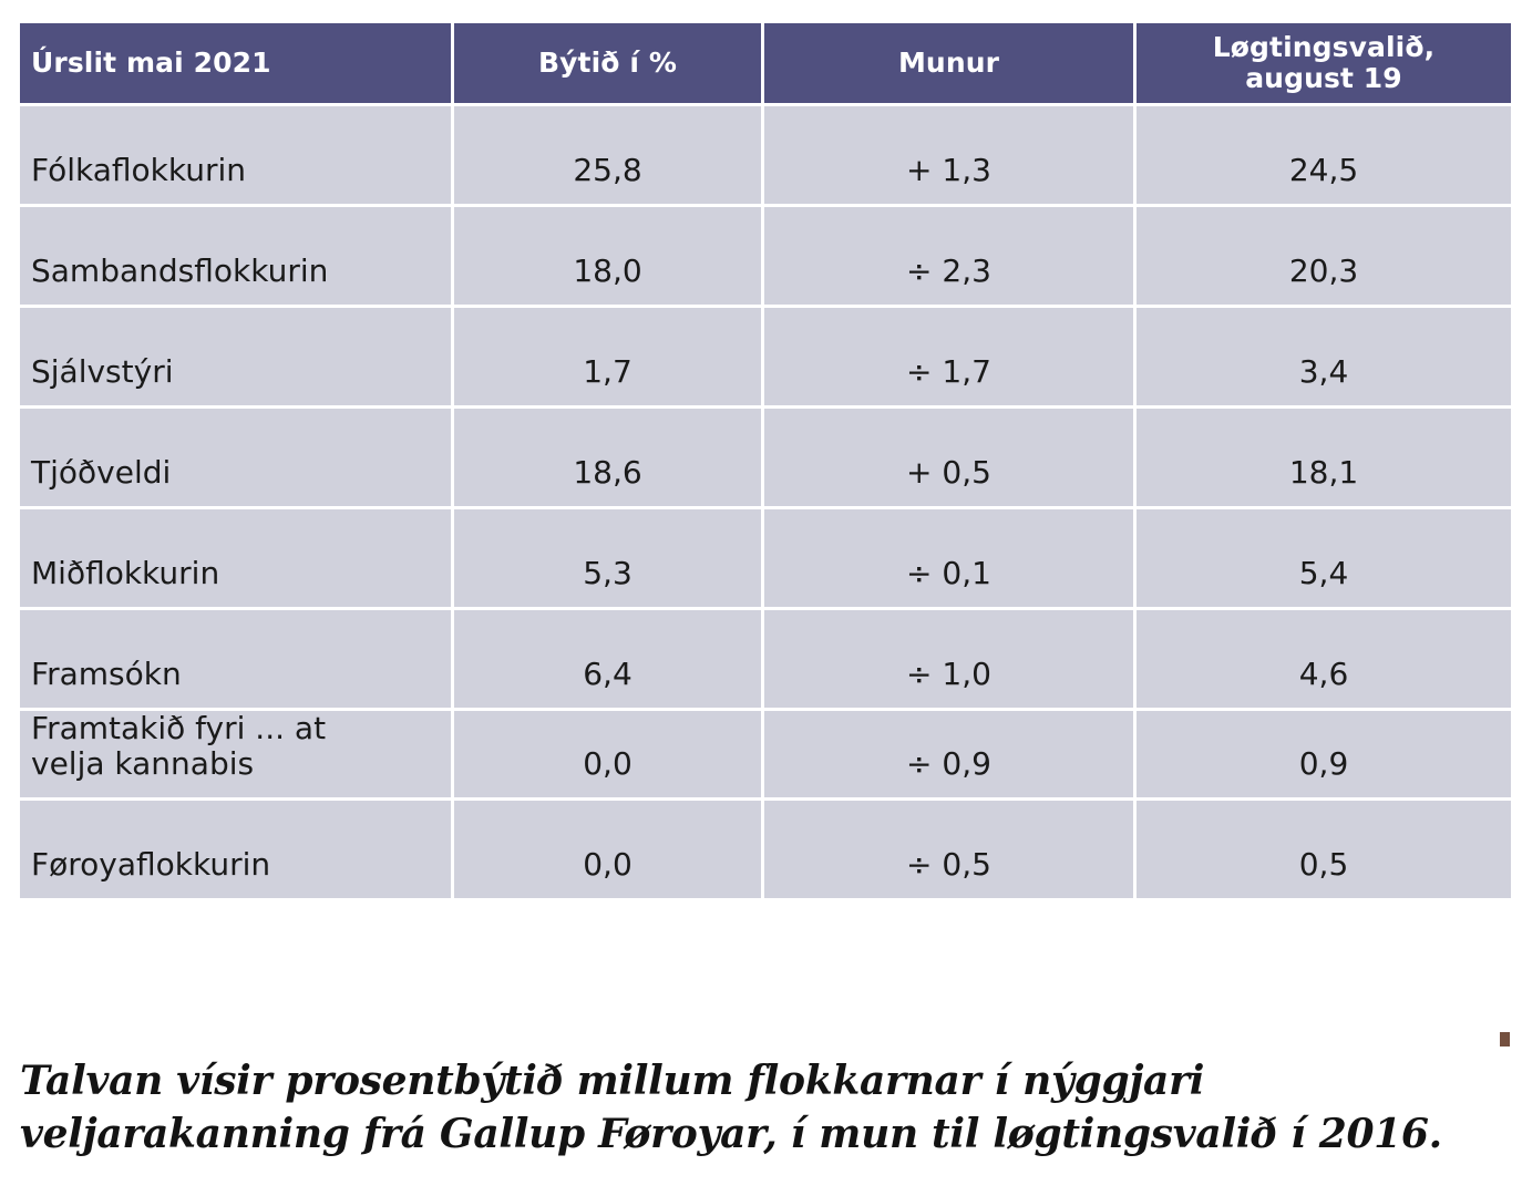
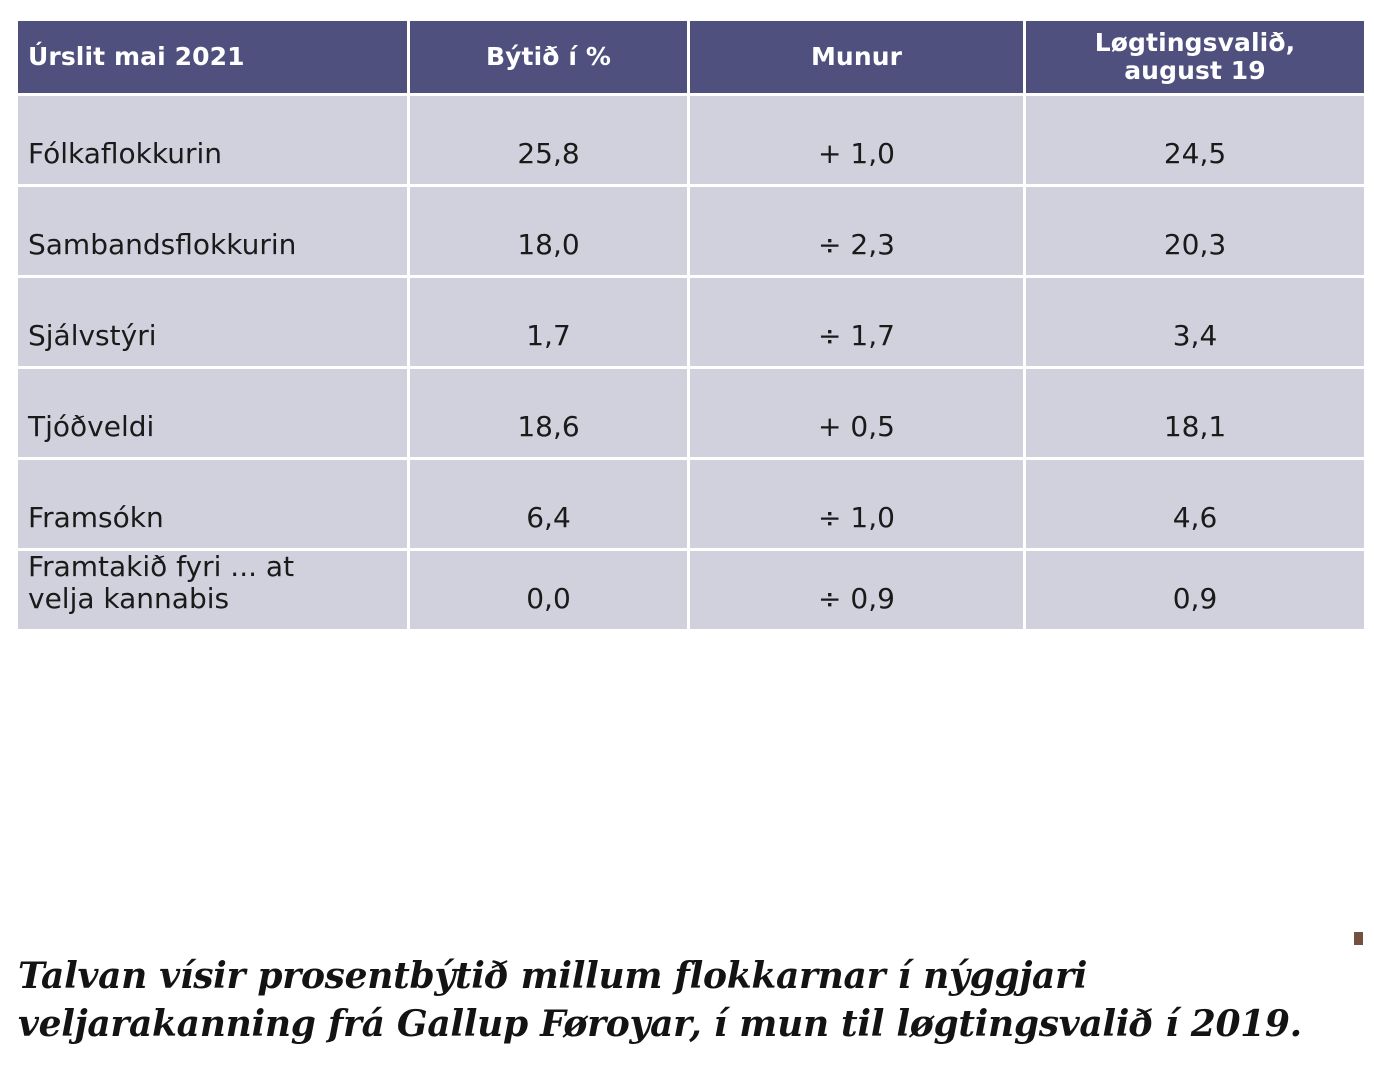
  Úrslit mai 2021	Býtið í %	Munur	Løgtingsvalið,august 19
- Fólkaflokkurin	25,8	+ 1,3	24,5
+ Fólkaflokkurin	25,8	+ 1,0	24,5
  Sambandsflokkurin	18,0	÷ 2,3	20,3
  Sjálvstýri	1,7	÷ 1,7	3,4
  Tjóðveldi	18,6	+ 0,5	18,1
- Miðflokkurin	5,3	÷ 0,1	5,4
  Framsókn	6,4	÷ 1,0	4,6
  Framtakið fyri ... atvelja kannabis	0,0	÷ 0,9	0,9
- Føroyaflokkurin	0,0	÷ 0,5	0,5
- Talvan vísir prosentbýtið millum flokkarnar í nýggjari veljarakanning frá Gallup Føroyar, í mun til løgtingsvalið í 2016.
+ Talvan vísir prosentbýtið millum flokkarnar í nýggjari veljarakanning frá Gallup Føroyar, í mun til løgtingsvalið í 2019.
